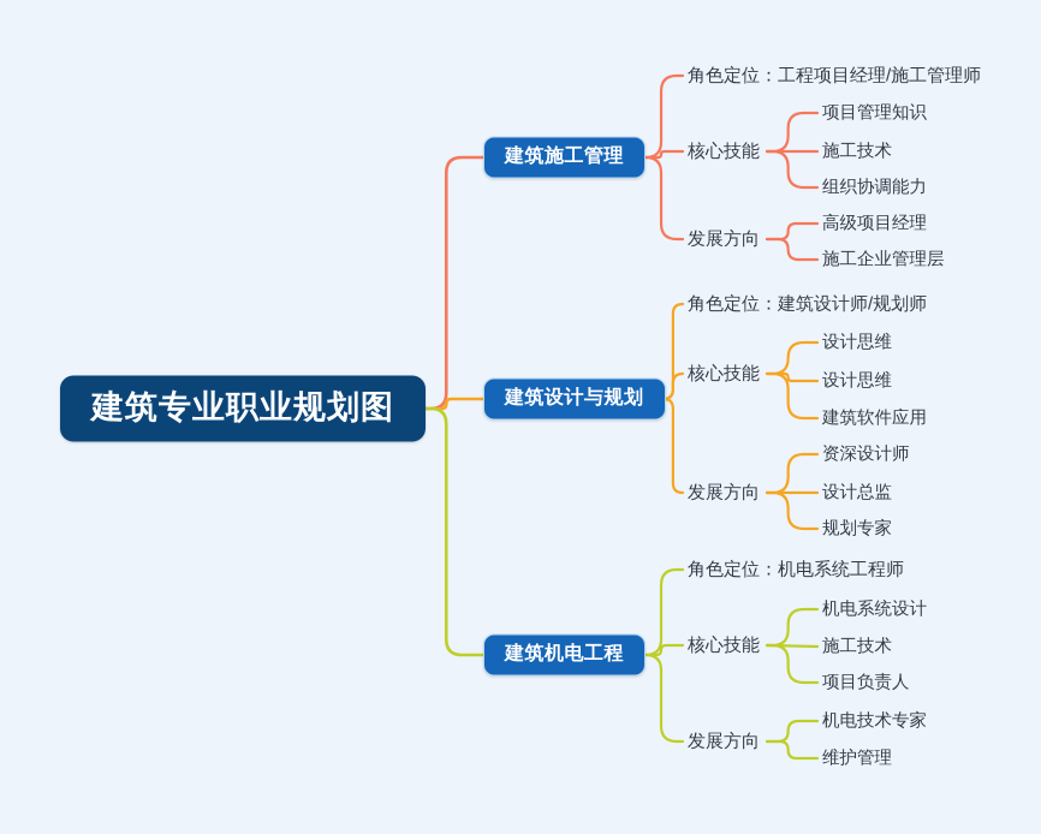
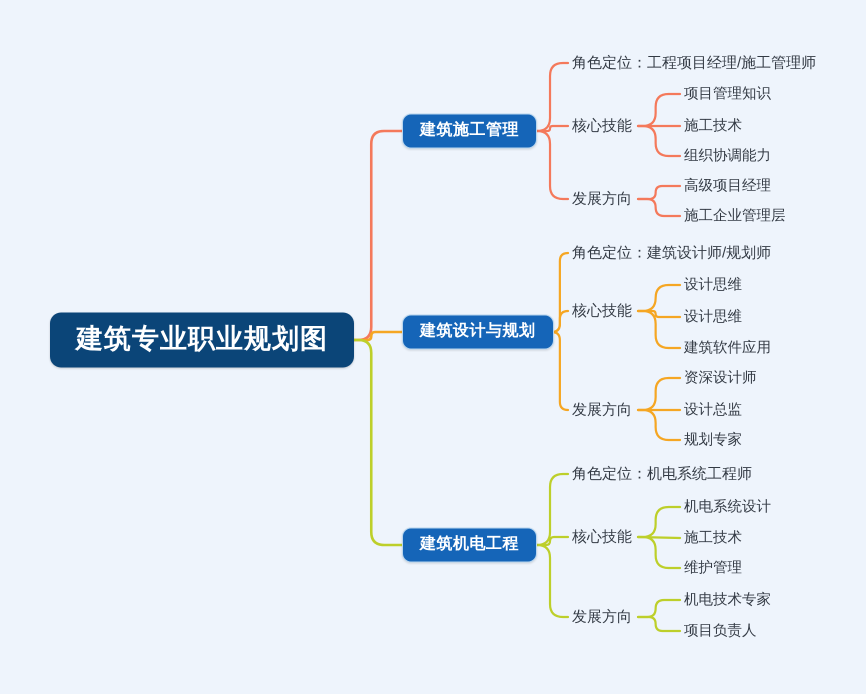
  建筑专业职业规划图
  建筑施工管理
  角色定位：工程项目经理/施工管理师
  核心技能
  项目管理知识
  施工技术
  组织协调能力
  发展方向
  高级项目经理
  施工企业管理层
  建筑设计与规划
  角色定位：建筑设计师/规划师
  核心技能
  设计思维
  设计思维
  建筑软件应用
  发展方向
  资深设计师
  设计总监
  规划专家
  建筑机电工程
  角色定位：机电系统工程师
  核心技能
  机电系统设计
  施工技术
- 项目负责人
+ 维护管理
  发展方向
  机电技术专家
- 维护管理
+ 项目负责人
